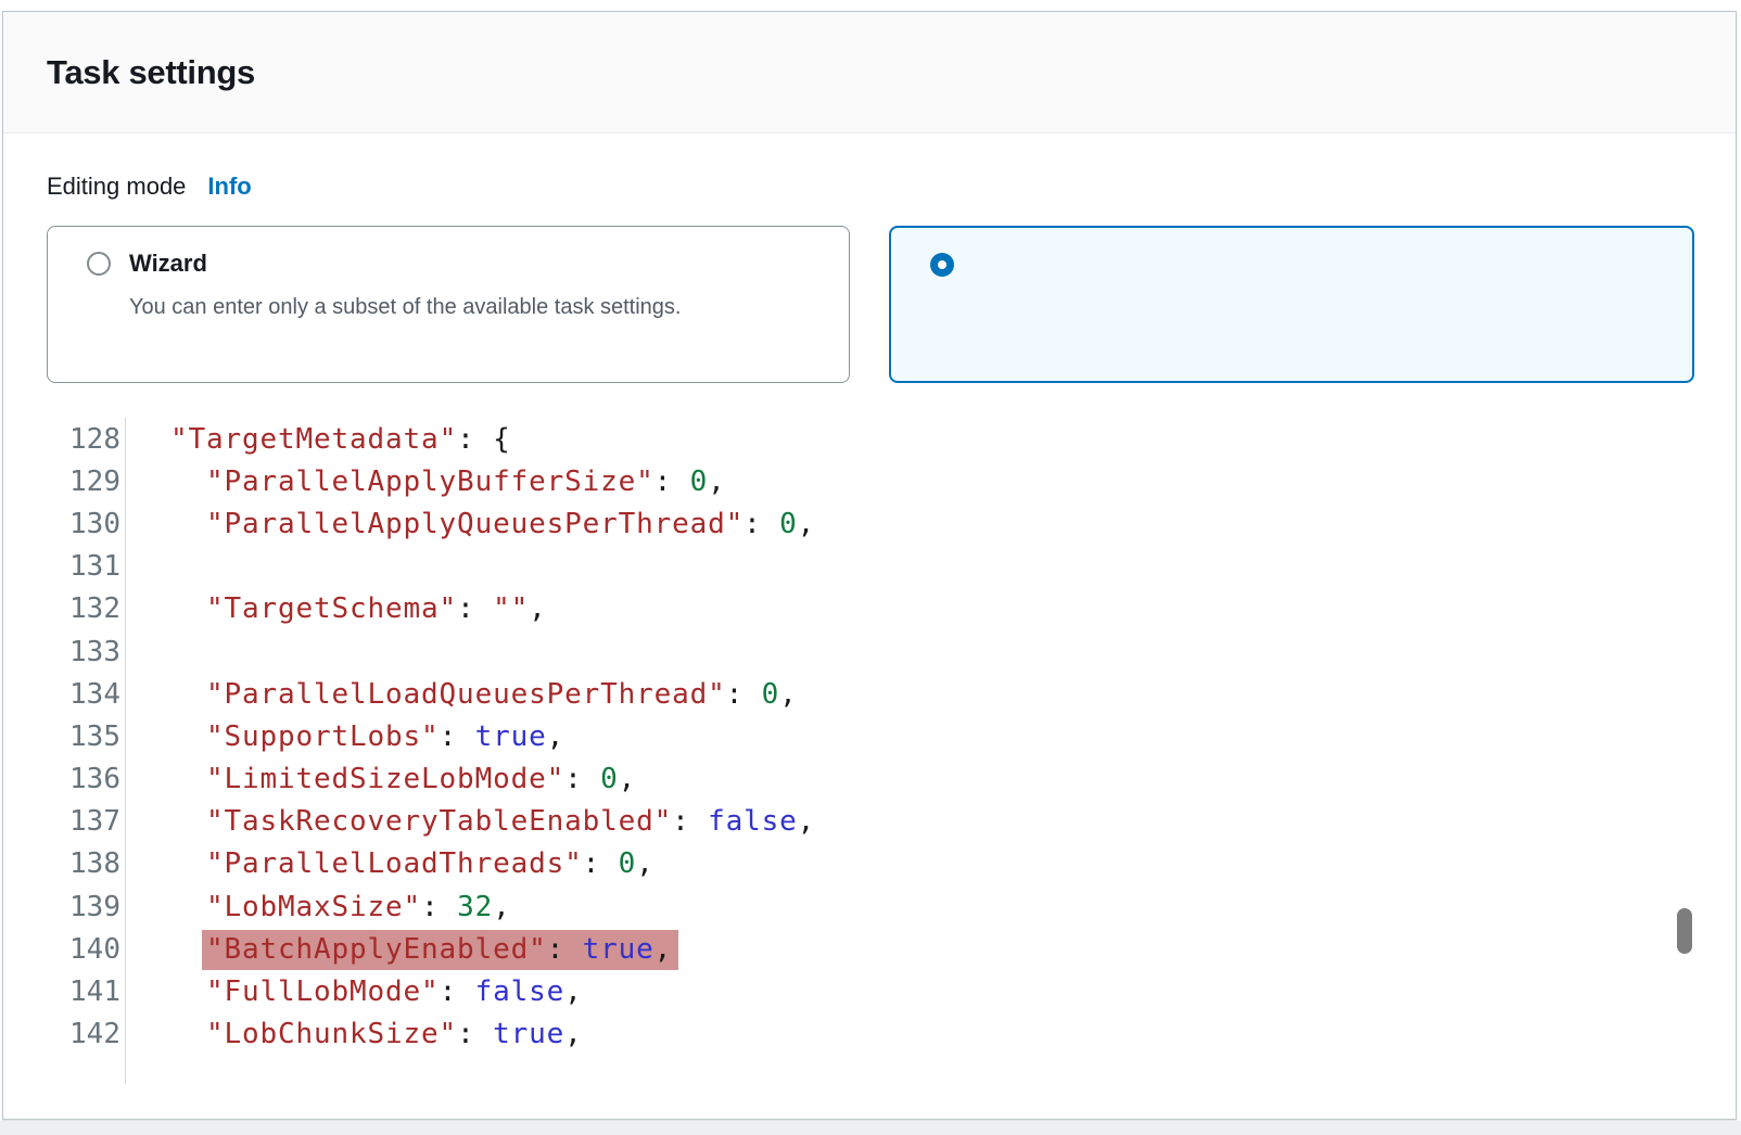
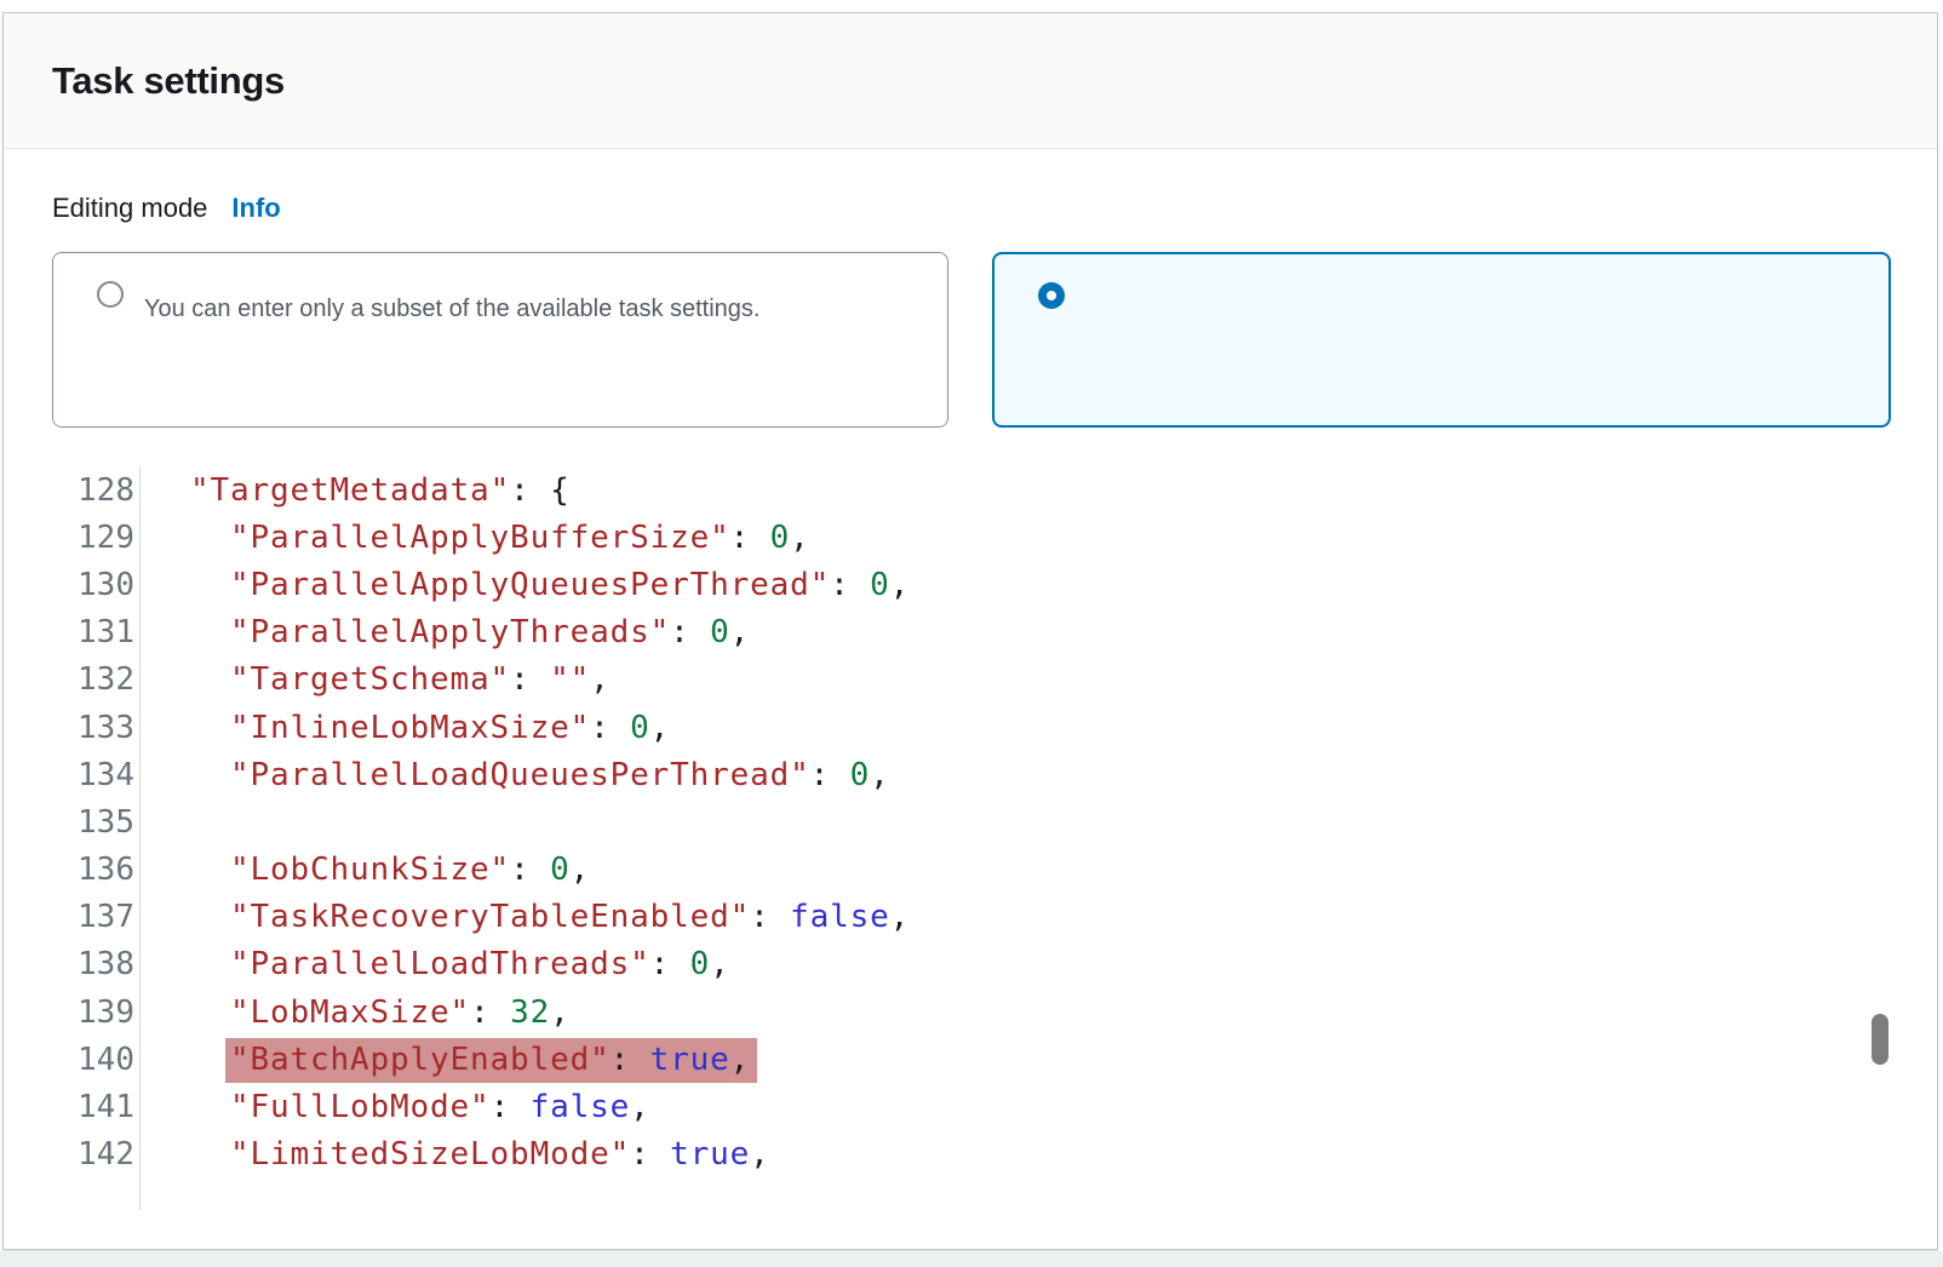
  Task settings
  Editing mode
  Info
- Wizard
  You can enter only a subset of the available task settings.
  128
  "TargetMetadata": {
  129
  "ParallelApplyBufferSize": 0,
  130
  "ParallelApplyQueuesPerThread": 0,
  131
+ "ParallelApplyThreads": 0,
  132
  "TargetSchema": "",
  133
+ "InlineLobMaxSize": 0,
  134
  "ParallelLoadQueuesPerThread": 0,
  135
- "SupportLobs": true,
  136
- "LimitedSizeLobMode": 0,
+ "LobChunkSize": 0,
  137
  "TaskRecoveryTableEnabled": false,
  138
  "ParallelLoadThreads": 0,
  139
  "LobMaxSize": 32,
  140
  "BatchApplyEnabled": true,
  141
  "FullLobMode": false,
  142
- "LobChunkSize": true,
+ "LimitedSizeLobMode": true,
